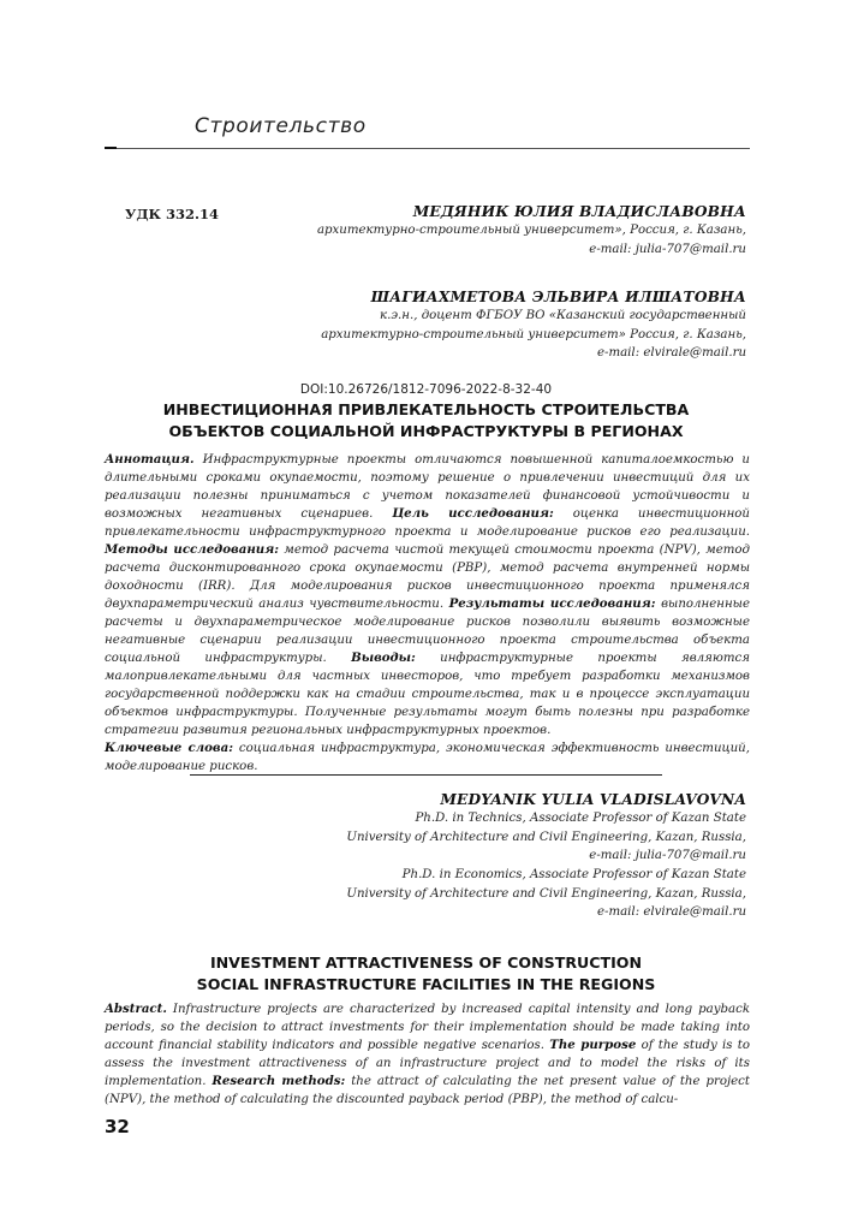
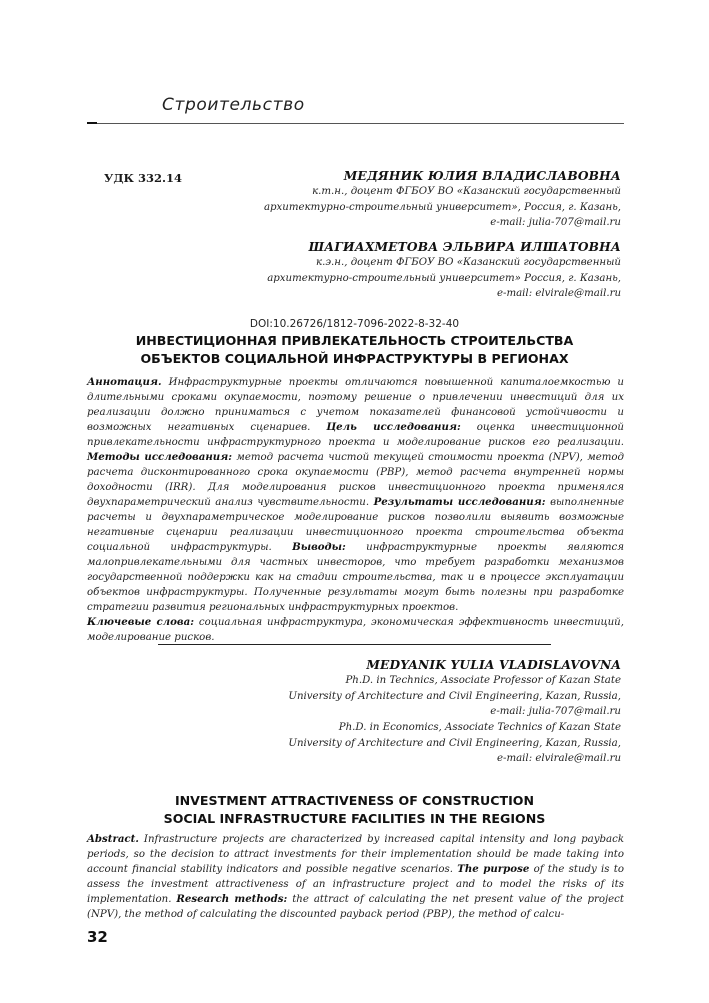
  Строительство
  УДК 332.14
  МЕДЯНИК ЮЛИЯ ВЛАДИСЛАВОВНА
+ к.т.н., доцент ФГБОУ ВО «Казанский государственный
  архитектурно-строительный университет», Россия, г. Казань,
  e-mail: julia-707@mail.ru
  ШАГИАХМЕТОВА ЭЛЬВИРА ИЛШАТОВНА
  к.э.н., доцент ФГБОУ ВО «Казанский государственный
  архитектурно-строительный университет» Россия, г. Казань,
  e-mail: elvirale@mail.ru
  DOI:10.26726/1812-7096-2022-8-32-40
  ИНВЕСТИЦИОННАЯ ПРИВЛЕКАТЕЛЬНОСТЬ СТРОИТЕЛЬСТВА
  ОБЪЕКТОВ СОЦИАЛЬНОЙ ИНФРАСТРУКТУРЫ В РЕГИОНАХ
- Аннотация. Инфраструктурные проекты отличаются повышенной капиталоемкостью и длительными сроками окупаемости, поэтому решение о привлечении инвестиций для их реализации полезны приниматься с учетом показателей финансовой устойчивости и возможных негативных сценариев. Цель исследования: оценка инвестиционной привлекательности инфраструктурного проекта и моделирование рисков его реализации. Методы исследования: метод расчета чистой текущей стоимости проекта (NPV), метод расчета дисконтированного срока окупаемости (PBP), метод расчета внутренней нормы доходности (IRR). Для моделирования рисков инвестиционного проекта применялся двухпараметрический анализ чувствительности. Результаты исследования: выполненные расчеты и двухпараметрическое моделирование рисков позволили выявить возможные негативные сценарии реализации инвестиционного проекта строительства объекта социальной инфраструктуры. Выводы: инфраструктурные проекты являются малопривлекательными для частных инвесторов, что требует разработки механизмов государственной поддержки как на стадии строительства, так и в процессе эксплуатации объектов инфраструктуры. Полученные результаты могут быть полезны при разработке стратегии развития региональных инфраструктурных проектов.
+ Аннотация. Инфраструктурные проекты отличаются повышенной капиталоемкостью и длительными сроками окупаемости, поэтому решение о привлечении инвестиций для их реализации должно приниматься с учетом показателей финансовой устойчивости и возможных негативных сценариев. Цель исследования: оценка инвестиционной привлекательности инфраструктурного проекта и моделирование рисков его реализации. Методы исследования: метод расчета чистой текущей стоимости проекта (NPV), метод расчета дисконтированного срока окупаемости (PBP), метод расчета внутренней нормы доходности (IRR). Для моделирования рисков инвестиционного проекта применялся двухпараметрический анализ чувствительности. Результаты исследования: выполненные расчеты и двухпараметрическое моделирование рисков позволили выявить возможные негативные сценарии реализации инвестиционного проекта строительства объекта социальной инфраструктуры. Выводы: инфраструктурные проекты являются малопривлекательными для частных инвесторов, что требует разработки механизмов государственной поддержки как на стадии строительства, так и в процессе эксплуатации объектов инфраструктуры. Полученные результаты могут быть полезны при разработке стратегии развития региональных инфраструктурных проектов.
  Ключевые слова: социальная инфраструктура, экономическая эффективность инвестиций, моделирование рисков.
  MEDYANIK YULIA VLADISLAVOVNA
  Ph.D. in Technics, Associate Professor of Kazan State
  University of Architecture and Civil Engineering, Kazan, Russia,
  e-mail: julia-707@mail.ru
- Ph.D. in Economics, Associate Professor of Kazan State
+ Ph.D. in Economics, Associate Technics of Kazan State
  University of Architecture and Civil Engineering, Kazan, Russia,
  e-mail: elvirale@mail.ru
  INVESTMENT ATTRACTIVENESS OF CONSTRUCTION
  SOCIAL INFRASTRUCTURE FACILITIES IN THE REGIONS
  Abstract. Infrastructure projects are characterized by increased capital intensity and long payback periods, so the decision to attract investments for their implementation should be made taking into account financial stability indicators and possible negative scenarios. The purpose of the study is to assess the investment attractiveness of an infrastructure project and to model the risks of its implementation. Research methods: the attract of calculating the net present value of the project (NPV), the method of calculating the discounted payback period (PBP), the method of calcu-
  32
